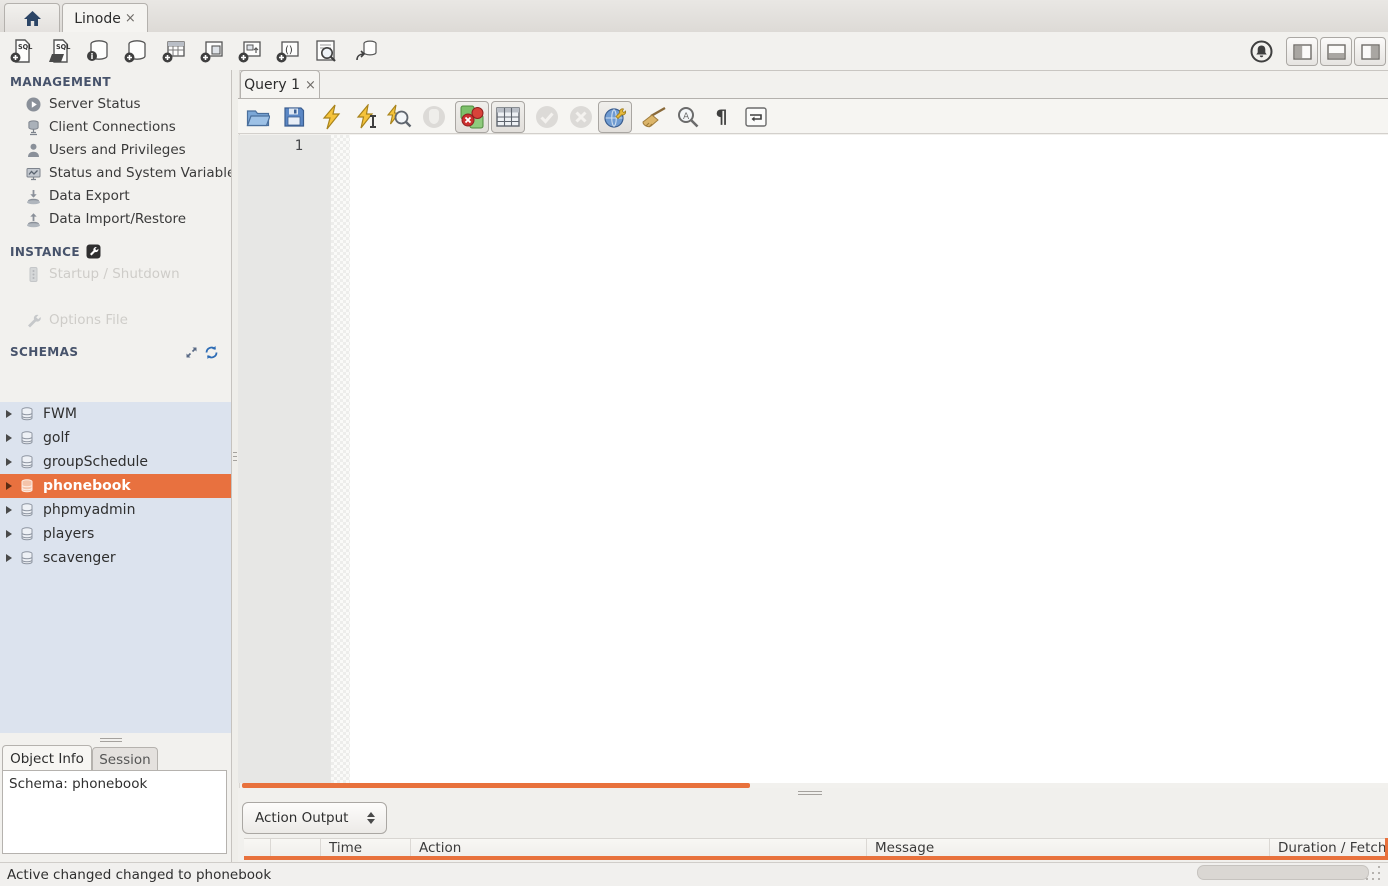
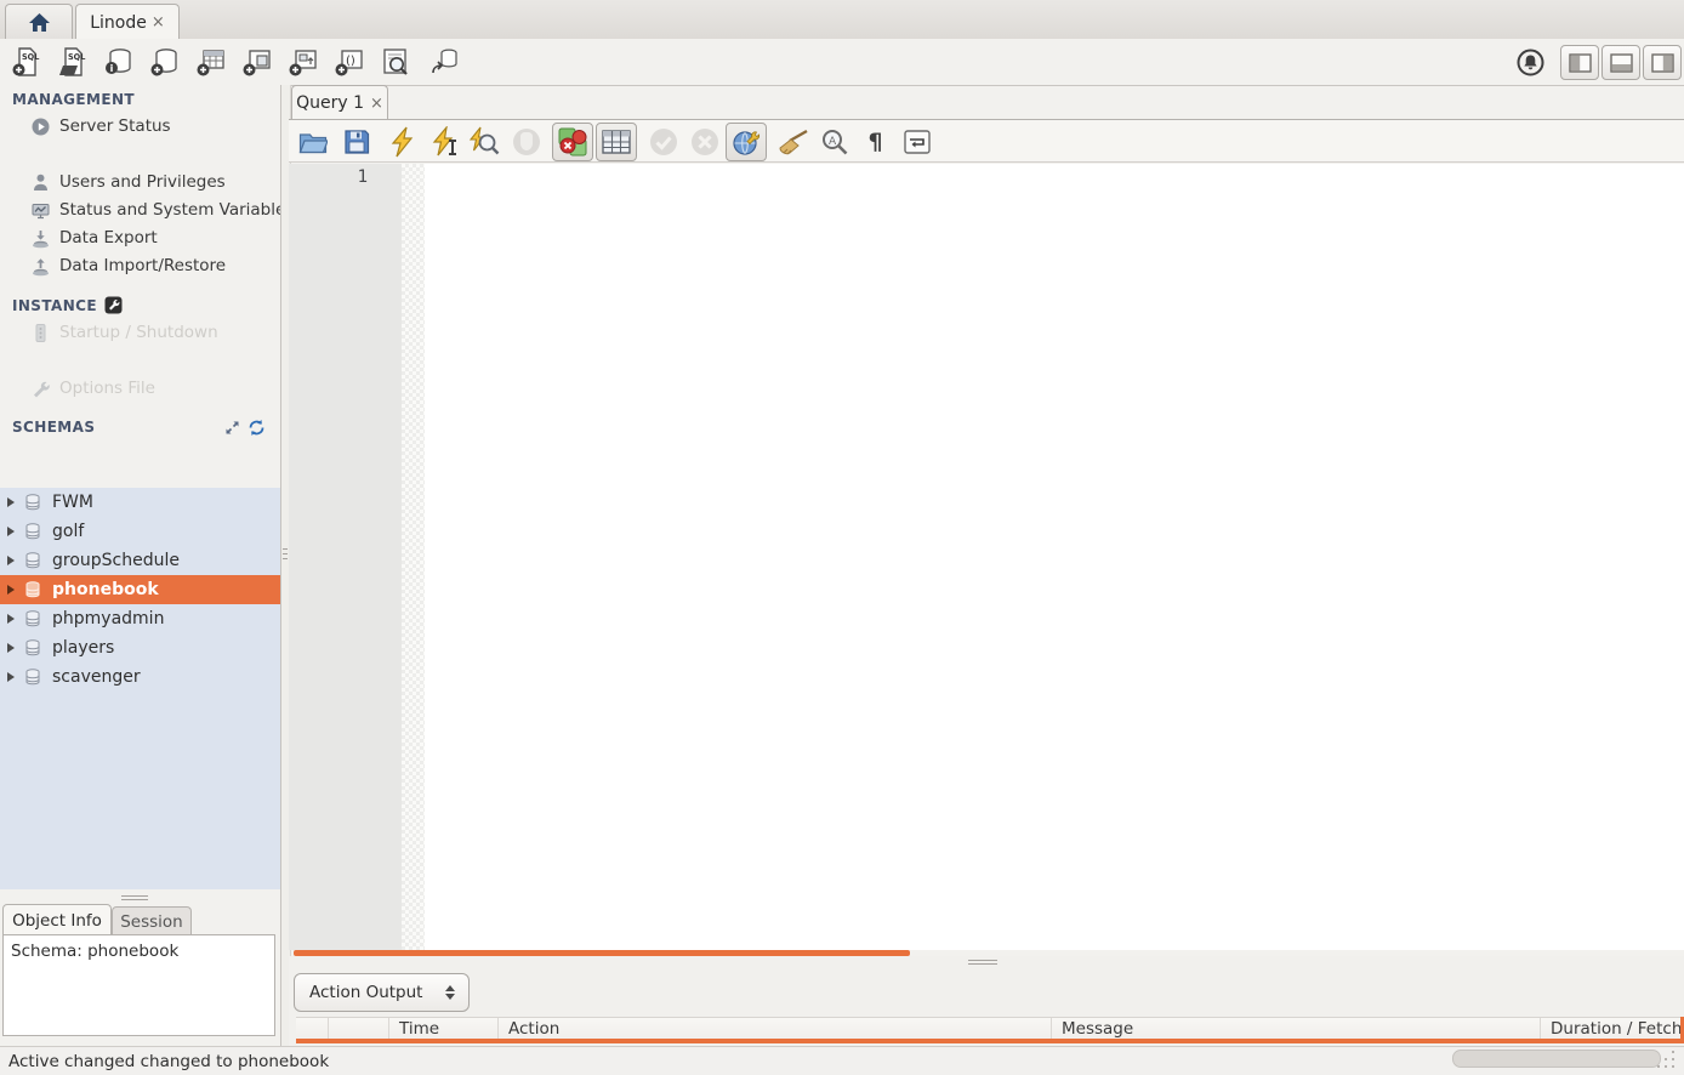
  Linode
  ×
  SQL
  SQL
  i
  ()
  MANAGEMENT
  Server Status
- Client Connections
  Users and Privileges
  Status and System Variabl
  Data Export
  Data Import/Restore
  INSTANCE
  Startup / Shutdown
  Options File
  SCHEMAS
  FWM
  golf
  groupSchedule
  phonebook
  phpmyadmin
  players
  scavenger
  Object Info
  Session
  Schema: phonebook
  Query 1
  ×
  A
  ¶
  1
  Action Output
  Time
  Action
  Message
  Duration / Fetch
  Active changed changed to phonebook
